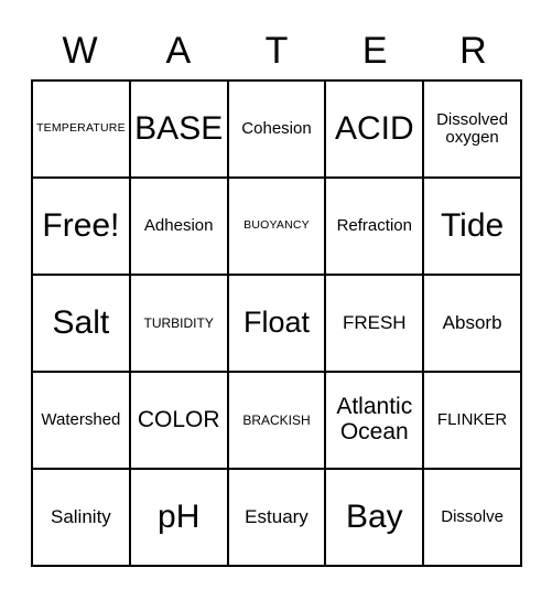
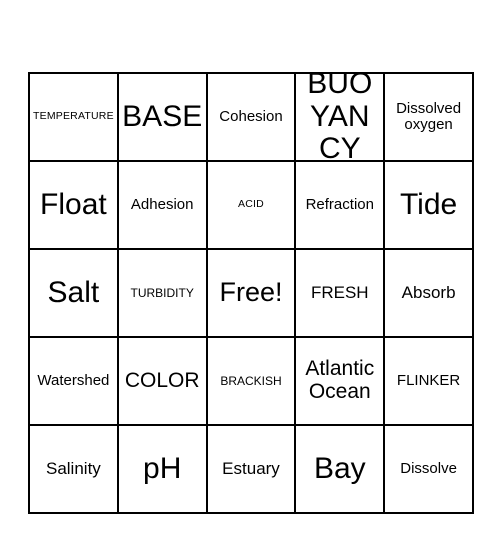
- W
- A
- T
- E
- R
  TEMPERATURE
  BASE
  Cohesion
- ACID
+ BUOYANCY
  Dissolved
  oxygen
- Free!
+ Float
  Adhesion
- BUOYANCY
+ ACID
  Refraction
  Tide
  Salt
  TURBIDITY
- Float
+ Free!
  FRESH
  Absorb
  Watershed
  COLOR
  BRACKISH
  Atlantic
  Ocean
  FLINKER
  Salinity
  pH
  Estuary
  Bay
  Dissolve
